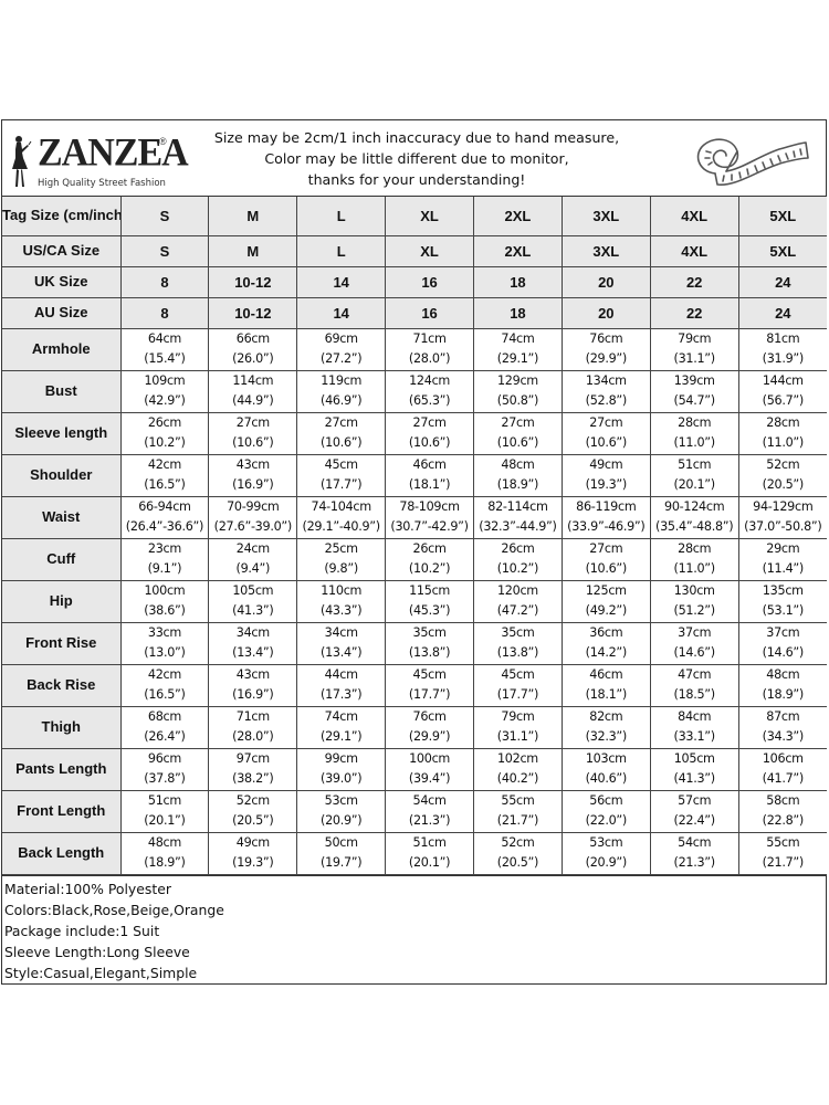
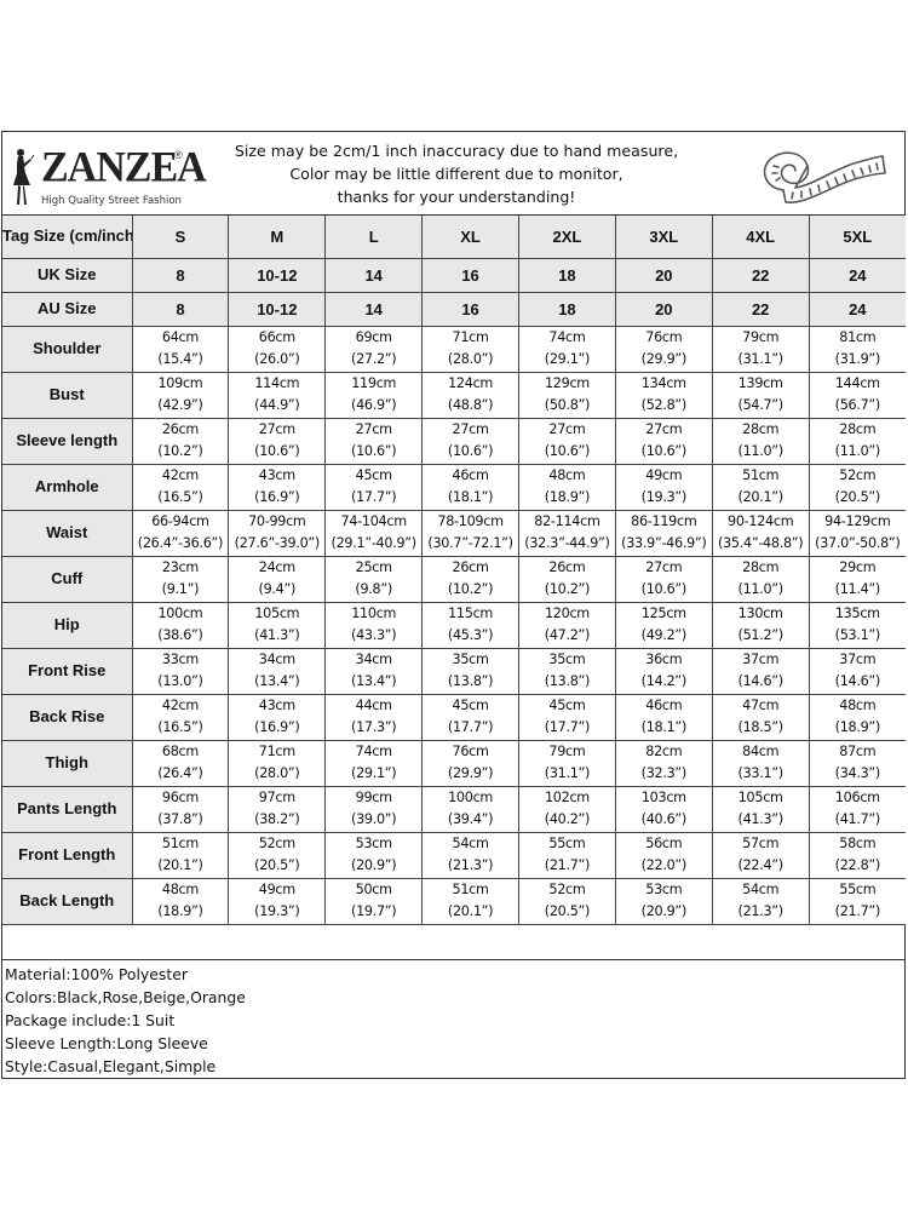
  ZANZEA
  ®
  High Quality Street Fashion
  Size may be 2cm/1 inch inaccuracy due to hand measure,
  Color may be little different due to monitor,
  thanks for your understanding!
  Tag Size (cm/inch	S	M	L	XL	2XL	3XL	4XL	5XL
- US/CA Size	S	M	L	XL	2XL	3XL	4XL	5XL
  UK Size	8	10-12	14	16	18	20	22	24
  AU Size	8	10-12	14	16	18	20	22	24
- Armhole	64cm(15.4”)	66cm(26.0”)	69cm(27.2”)	71cm(28.0”)	74cm(29.1”)	76cm(29.9”)	79cm(31.1”)	81cm(31.9”)
+ Shoulder	64cm(15.4”)	66cm(26.0”)	69cm(27.2”)	71cm(28.0”)	74cm(29.1”)	76cm(29.9”)	79cm(31.1”)	81cm(31.9”)
- Bust	109cm(42.9”)	114cm(44.9”)	119cm(46.9”)	124cm(65.3”)	129cm(50.8”)	134cm(52.8”)	139cm(54.7”)	144cm(56.7”)
+ Bust	109cm(42.9”)	114cm(44.9”)	119cm(46.9”)	124cm(48.8”)	129cm(50.8”)	134cm(52.8”)	139cm(54.7”)	144cm(56.7”)
  Sleeve length	26cm(10.2”)	27cm(10.6”)	27cm(10.6”)	27cm(10.6”)	27cm(10.6”)	27cm(10.6”)	28cm(11.0”)	28cm(11.0”)
- Shoulder	42cm(16.5”)	43cm(16.9”)	45cm(17.7”)	46cm(18.1”)	48cm(18.9”)	49cm(19.3”)	51cm(20.1”)	52cm(20.5”)
+ Armhole	42cm(16.5”)	43cm(16.9”)	45cm(17.7”)	46cm(18.1”)	48cm(18.9”)	49cm(19.3”)	51cm(20.1”)	52cm(20.5”)
- Waist	66-94cm(26.4”-36.6”)	70-99cm(27.6”-39.0”)	74-104cm(29.1”-40.9”)	78-109cm(30.7”-42.9”)	82-114cm(32.3”-44.9”)	86-119cm(33.9”-46.9”)	90-124cm(35.4”-48.8”)	94-129cm(37.0”-50.8”)
+ Waist	66-94cm(26.4”-36.6”)	70-99cm(27.6”-39.0”)	74-104cm(29.1”-40.9”)	78-109cm(30.7”-72.1”)	82-114cm(32.3”-44.9”)	86-119cm(33.9”-46.9”)	90-124cm(35.4”-48.8”)	94-129cm(37.0”-50.8”)
  Cuff	23cm(9.1”)	24cm(9.4”)	25cm(9.8”)	26cm(10.2”)	26cm(10.2”)	27cm(10.6”)	28cm(11.0”)	29cm(11.4”)
  Hip	100cm(38.6”)	105cm(41.3”)	110cm(43.3”)	115cm(45.3”)	120cm(47.2”)	125cm(49.2”)	130cm(51.2”)	135cm(53.1”)
  Front Rise	33cm(13.0”)	34cm(13.4”)	34cm(13.4”)	35cm(13.8”)	35cm(13.8”)	36cm(14.2”)	37cm(14.6”)	37cm(14.6”)
  Back Rise	42cm(16.5”)	43cm(16.9”)	44cm(17.3”)	45cm(17.7”)	45cm(17.7”)	46cm(18.1”)	47cm(18.5”)	48cm(18.9”)
  Thigh	68cm(26.4”)	71cm(28.0”)	74cm(29.1”)	76cm(29.9”)	79cm(31.1”)	82cm(32.3”)	84cm(33.1”)	87cm(34.3”)
  Pants Length	96cm(37.8”)	97cm(38.2”)	99cm(39.0”)	100cm(39.4”)	102cm(40.2”)	103cm(40.6”)	105cm(41.3”)	106cm(41.7”)
  Front Length	51cm(20.1”)	52cm(20.5”)	53cm(20.9”)	54cm(21.3”)	55cm(21.7”)	56cm(22.0”)	57cm(22.4”)	58cm(22.8”)
  Back Length	48cm(18.9”)	49cm(19.3”)	50cm(19.7”)	51cm(20.1”)	52cm(20.5”)	53cm(20.9”)	54cm(21.3”)	55cm(21.7”)
  Material:100% Polyester
  Colors:Black,Rose,Beige,Orange
  Package include:1 Suit
  Sleeve Length:Long Sleeve
  Style:Casual,Elegant,Simple
